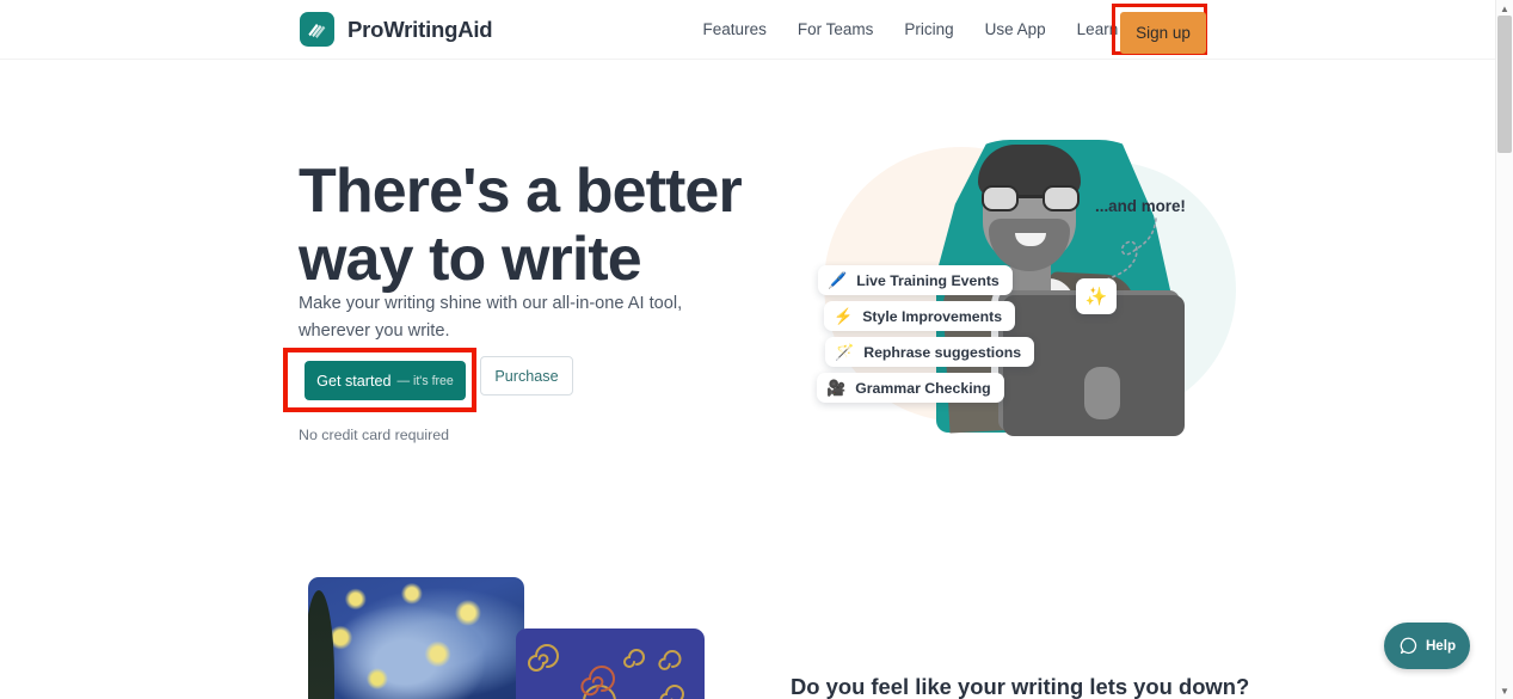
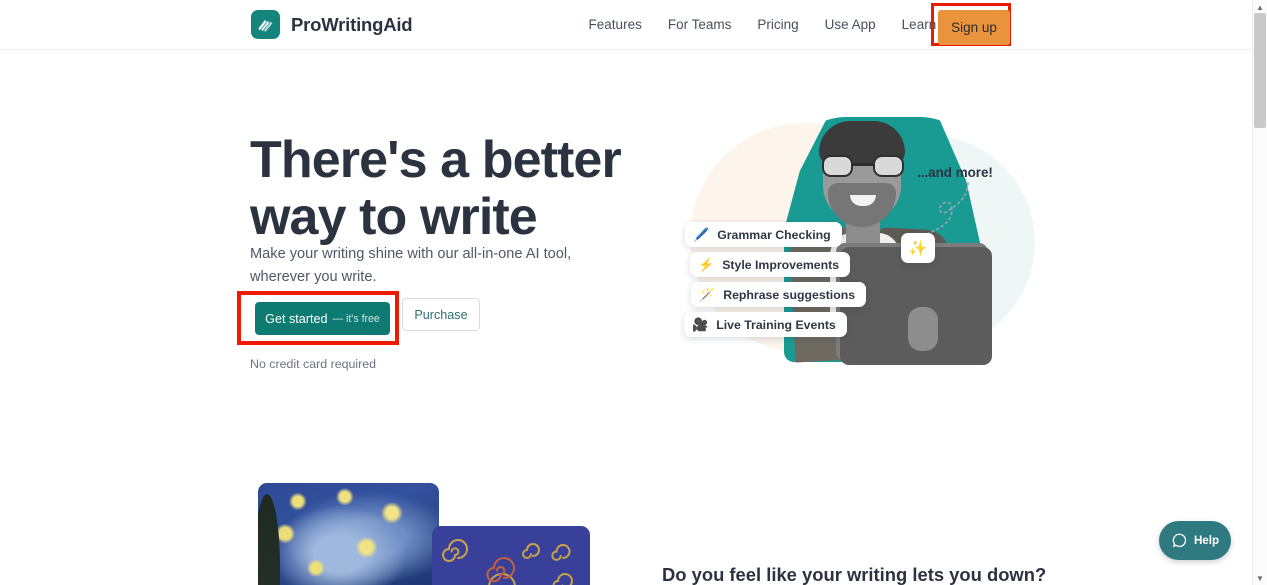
  ProWritingAid
  Features
  For Teams
  Pricing
  Use App
  Learn
  Sign up
  There's a better way to write
  Make your writing shine with our all-in-one AI tool, wherever you write.
  Get started
  — it's free
  Purchase
  No credit card required
  🖊️
- Live Training Events
+ Grammar Checking
  ⚡
  Style Improvements
  🪄
  Rephrase suggestions
  🎥
- Grammar Checking
+ Live Training Events
  ✨
  ...and more!
  Do you feel like your writing lets you down?
  Help
  ▲
  ▼
